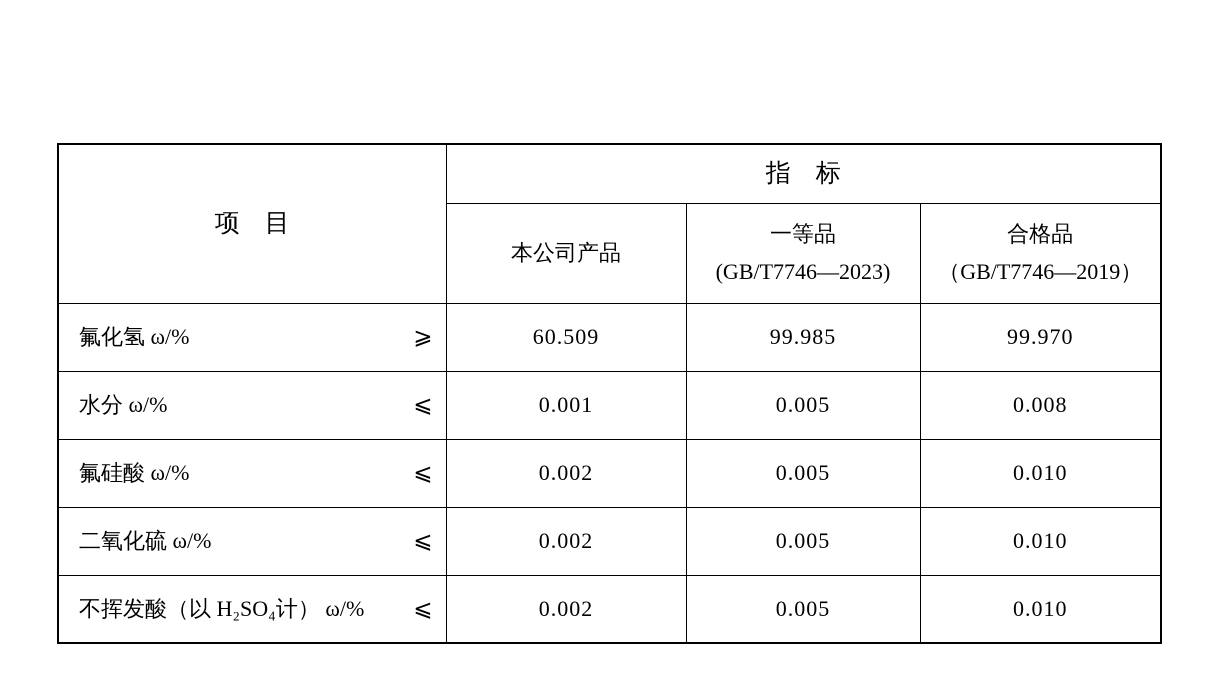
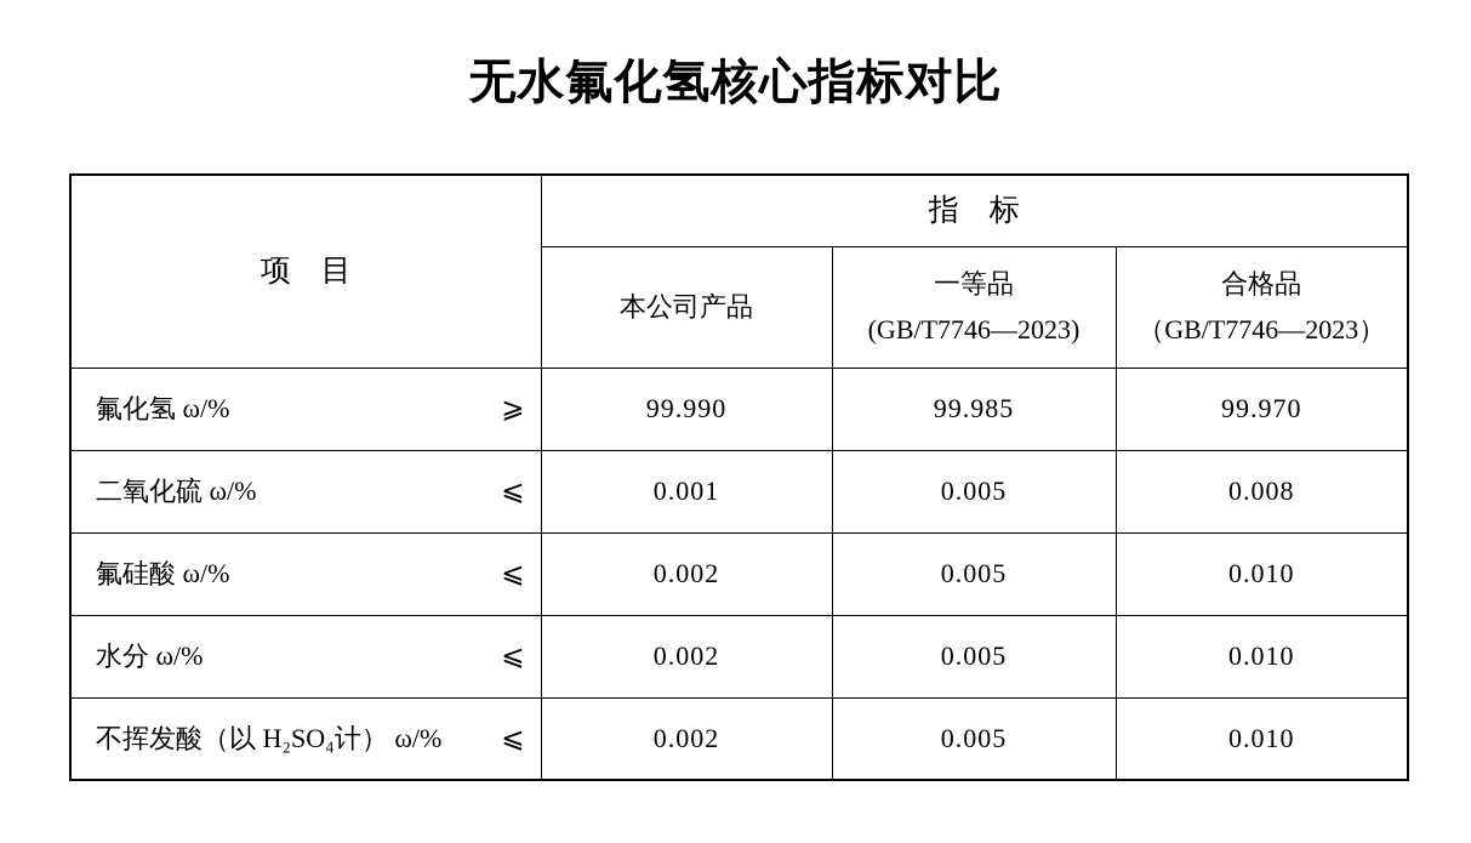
+ 无水氟化氢核心指标对比
  项 目	指 标
- 本公司产品	一等品 (GB/T7746—2023)	合格品 （GB/T7746—2019）
+ 本公司产品	一等品 (GB/T7746—2023)	合格品 （GB/T7746—2023）
- 氟化氢 ω/% ⩾	60.509	99.985	99.970
+ 氟化氢 ω/% ⩾	99.990	99.985	99.970
- 水分 ω/% ⩽	0.001	0.005	0.008
+ 二氧化硫 ω/% ⩽	0.001	0.005	0.008
  氟硅酸 ω/% ⩽	0.002	0.005	0.010
- 二氧化硫 ω/% ⩽	0.002	0.005	0.010
+ 水分 ω/% ⩽	0.002	0.005	0.010
  不挥发酸（以 H₂SO₄计） ω/% ⩽	0.002	0.005	0.010
